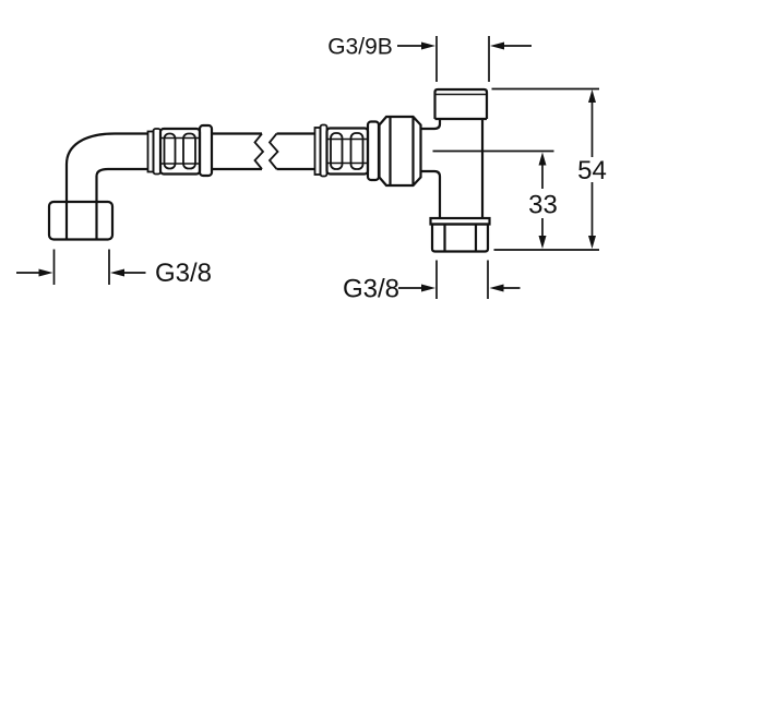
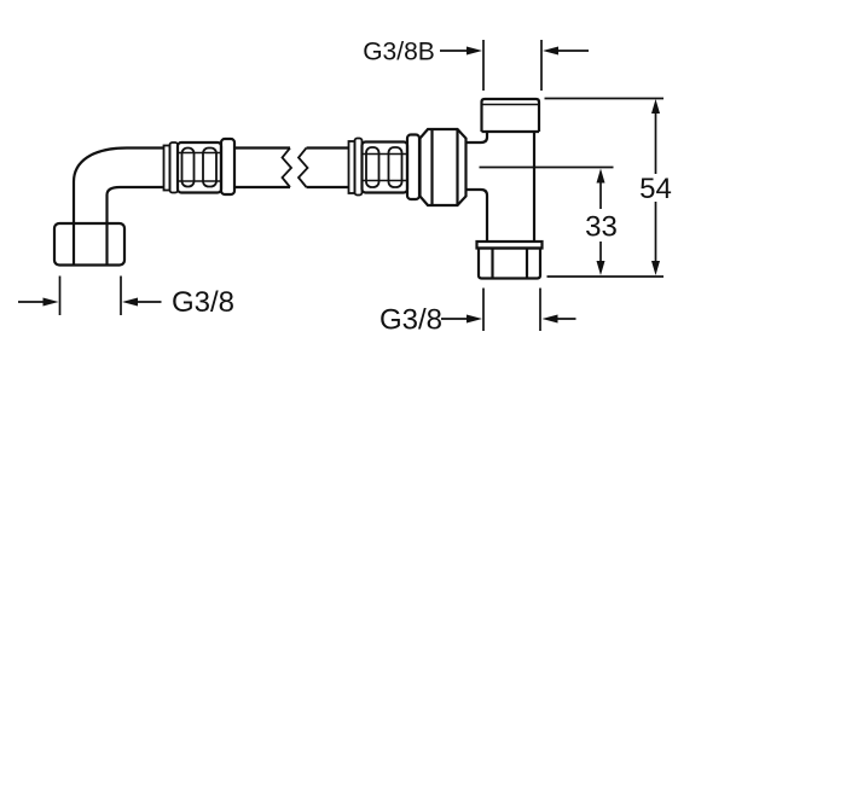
- G3/9B
+ G3/8B
  54
  33
  G3/8
  G3/8
